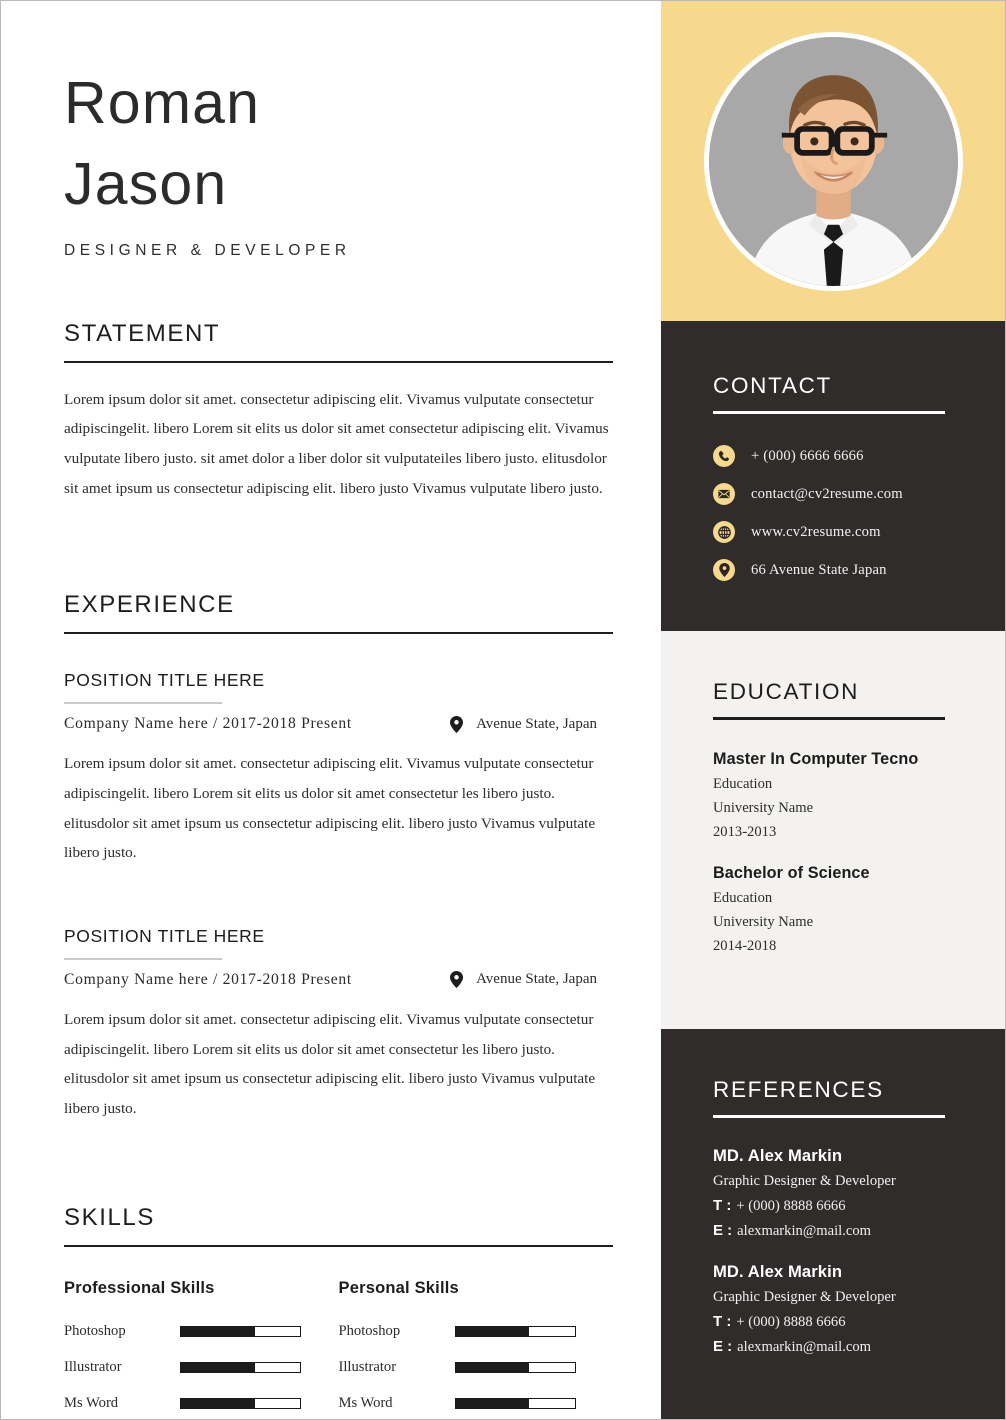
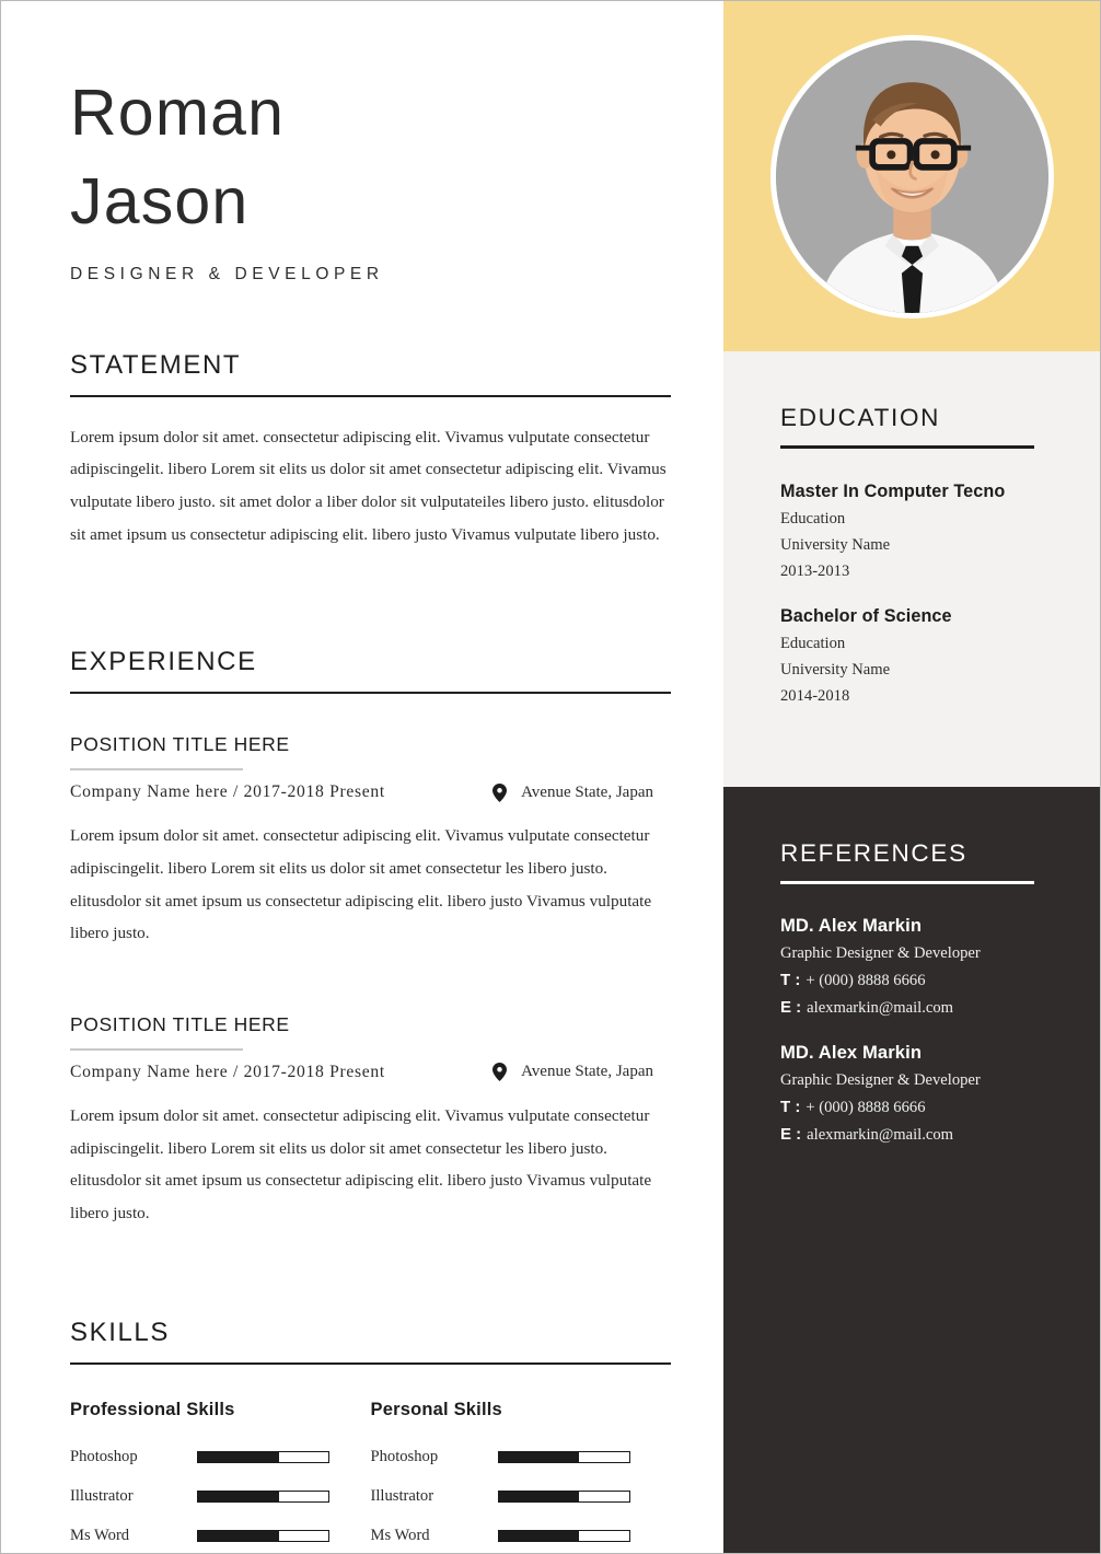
  Roman
  Jason
  DESIGNER & DEVELOPER
  STATEMENT
  Lorem ipsum dolor sit amet. consectetur adipiscing elit. Vivamus vulputate consectetur adipiscingelit. libero Lorem sit elits us dolor sit amet consectetur adipiscing elit. Vivamus vulputate libero justo. sit amet dolor a liber dolor sit vulputateiles libero justo. elitusdolor sit amet ipsum us consectetur adipiscing elit. libero justo Vivamus vulputate libero justo.
  EXPERIENCE
  POSITION TITLE HERE
  Company Name here / 2017-2018 Present
  Avenue State, Japan
  Lorem ipsum dolor sit amet. consectetur adipiscing elit. Vivamus vulputate consectetur adipiscingelit. libero Lorem sit elits us dolor sit amet consectetur les libero justo. elitusdolor sit amet ipsum us consectetur adipiscing elit. libero justo Vivamus vulputate libero justo.
  POSITION TITLE HERE
  Company Name here / 2017-2018 Present
  Avenue State, Japan
  Lorem ipsum dolor sit amet. consectetur adipiscing elit. Vivamus vulputate consectetur adipiscingelit. libero Lorem sit elits us dolor sit amet consectetur les libero justo. elitusdolor sit amet ipsum us consectetur adipiscing elit. libero justo Vivamus vulputate libero justo.
  SKILLS
  Professional Skills
  Photoshop
  Illustrator
  Ms Word
  Personal Skills
  Photoshop
  Illustrator
  Ms Word
- CONTACT
- + (000) 6666 6666
- contact@cv2resume.com
- www.cv2resume.com
- 66 Avenue State Japan
  EDUCATION
  Master In Computer Tecno
  Education
  University Name
  2013-2013
  Bachelor of Science
  Education
  University Name
  2014-2018
  REFERENCES
  MD. Alex Markin
  Graphic Designer & Developer
  T :
  + (000) 8888 6666
  E :
  alexmarkin@mail.com
  MD. Alex Markin
  Graphic Designer & Developer
  T :
  + (000) 8888 6666
  E :
  alexmarkin@mail.com
